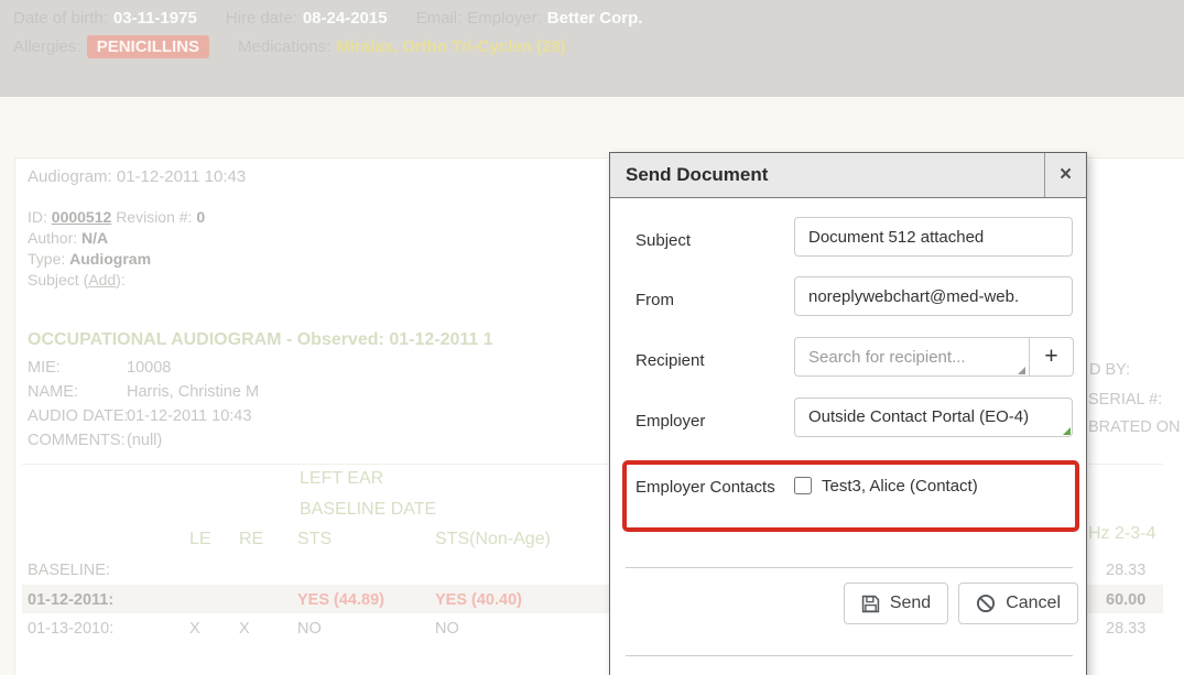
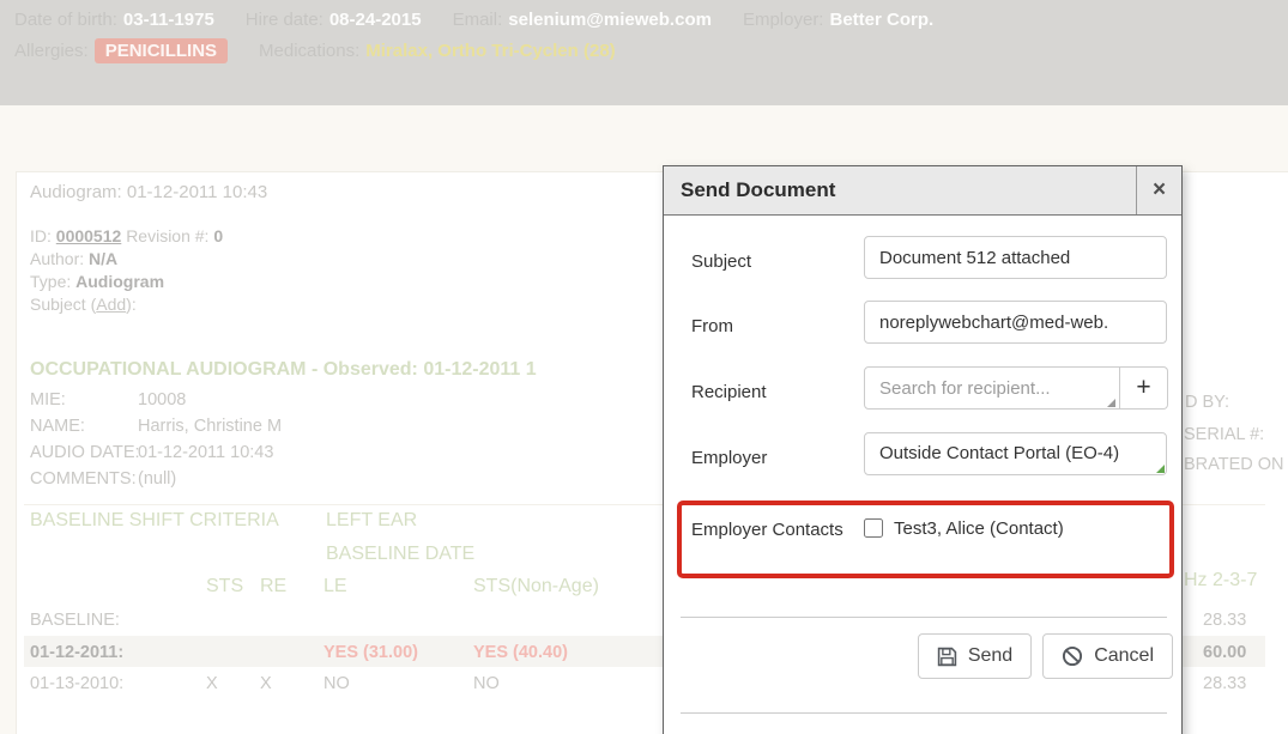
  03-11-1975
  08-24-2015
+ selenium@mieweb.com
  Better Corp.
  PENICILLINS
  Miralax, Ortho Tri-Cyclen (28)
  Audiogram: 01-12-2011 10:43
  ID: 0000512 Revision #: 0
  Author: N/A
  Type: Audiogram
  Subject (Add):
  OCCUPATIONAL AUDIOGRAM - Observed: 01-12-2011 1
  MIE:
  10008
  NAME:
  Harris, Christine M
  AUDIO DATE:
  01-12-2011 10:43
  COMMENTS:
  (null)
+ BASELINE SHIFT CRITERIA
  LEFT EAR
  BASELINE DATE
- LE
+ STS
  RE
- STS
+ LE
  STS(Non-Age)
  BASELINE:
  01-12-2011:
- YES (44.89)
+ YES (31.00)
  YES (40.40)
  01-13-2010:
  X
  X
  NO
  NO
  D BY:
  SERIAL #:
  BRATED ON
- Hz 2-3-4
+ Hz 2-3-7
  28.33
  60.00
  28.33
  Send Document
  ×
  Subject
  Document 512 attached
  From
  noreplywebchart@med-web.
  Recipient
  Search for recipient...
  +
  Employer
  Outside Contact Portal (EO-4)
  Employer Contacts
  Test3, Alice (Contact)
  Send
  Cancel
